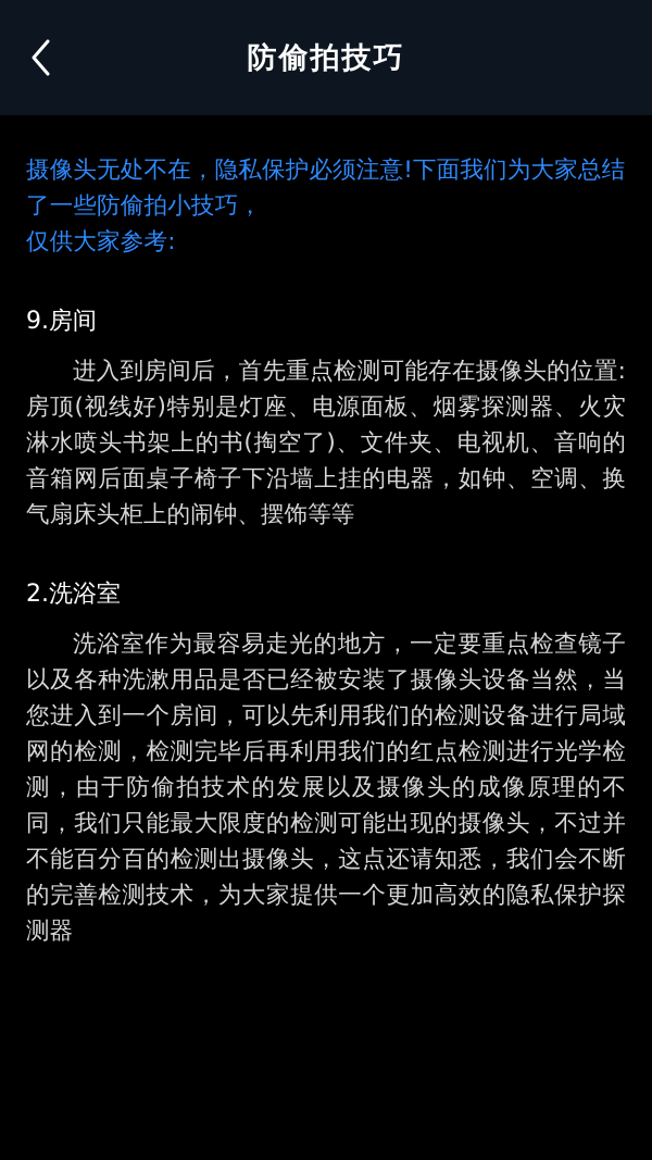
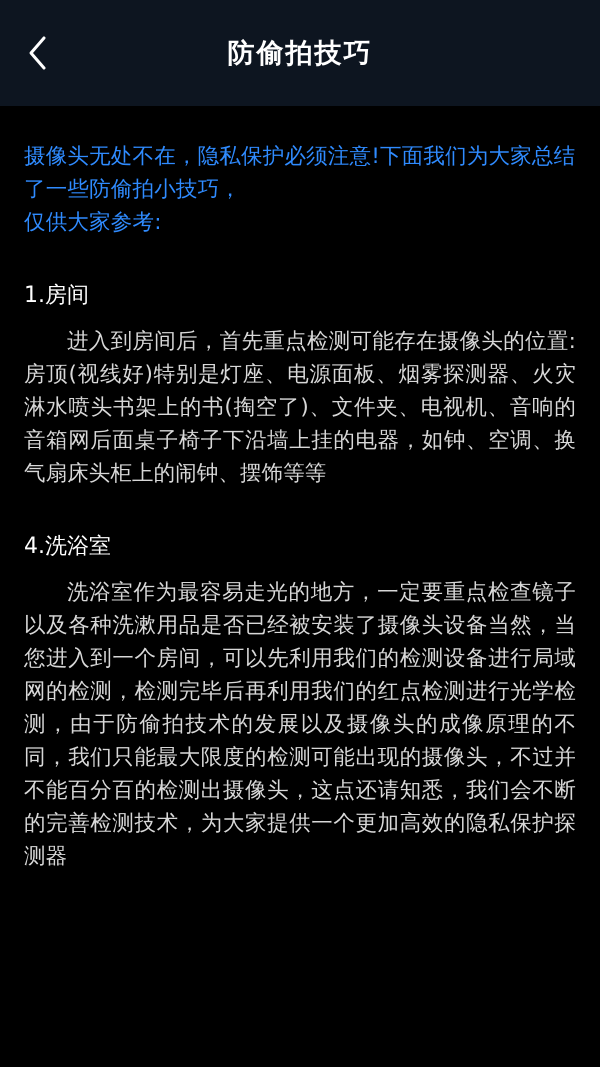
  防偷拍技巧
  摄像头无处不在，隐私保护必须注意!下面我们为大家总结了一些防偷拍小技巧，
  仅供大家参考:
- 9.房间
+ 1.房间
  进入到房间后，首先重点检测可能存在摄像头的位置:房顶(视线好)特别是灯座、电源面板、烟雾探测器、火灾淋水喷头书架上的书(掏空了)、文件夹、电视机、音响的音箱网后面桌子椅子下沿墙上挂的电器，如钟、空调、换气扇床头柜上的闹钟、摆饰等等
- 2.洗浴室
+ 4.洗浴室
  洗浴室作为最容易走光的地方，一定要重点检查镜子以及各种洗漱用品是否已经被安装了摄像头设备当然，当您进入到一个房间，可以先利用我们的检测设备进行局域网的检测，检测完毕后再利用我们的红点检测进行光学检测，由于防偷拍技术的发展以及摄像头的成像原理的不同，我们只能最大限度的检测可能出现的摄像头，不过并不能百分百的检测出摄像头，这点还请知悉，我们会不断的完善检测技术，为大家提供一个更加高效的隐私保护探测器
